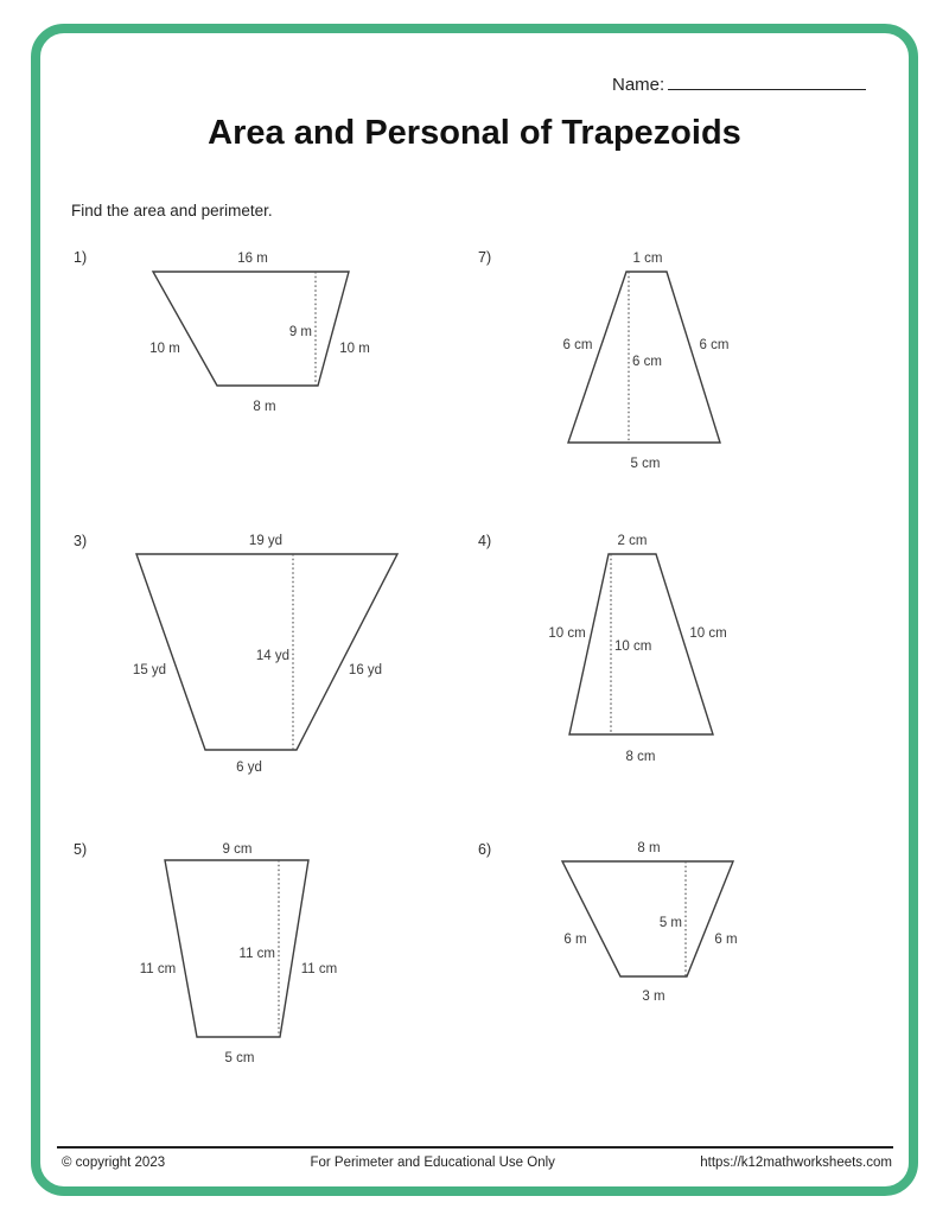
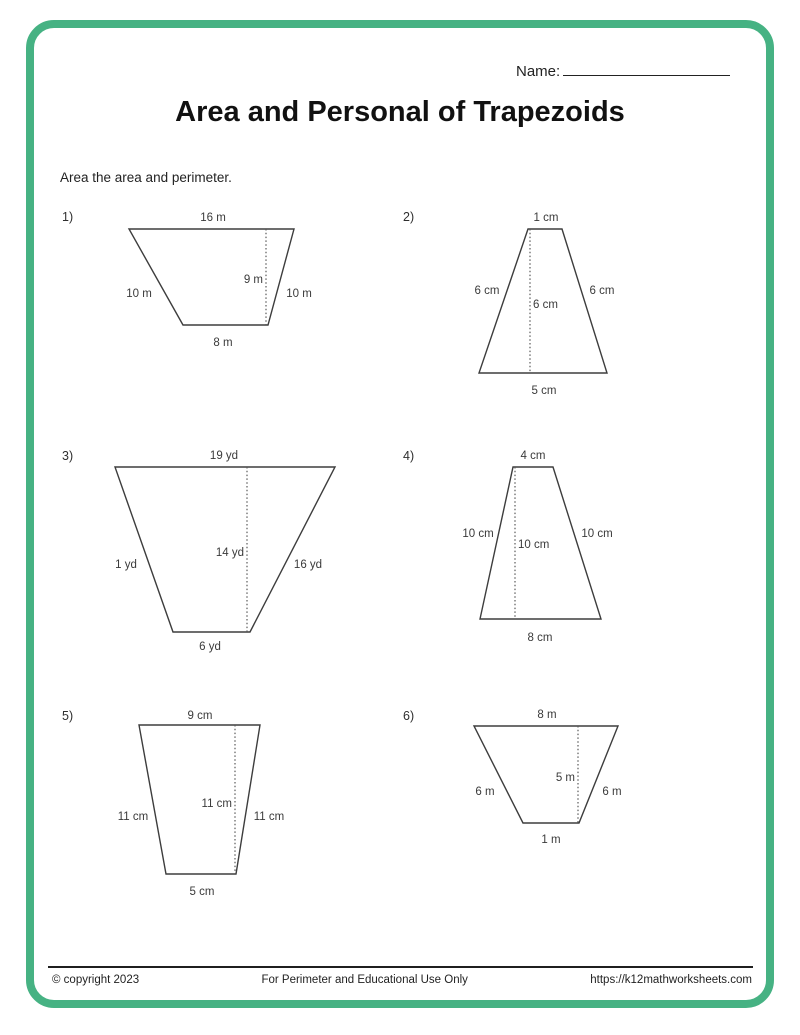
  Name:
  Area and Personal of Trapezoids
- Find the area and perimeter.
+ Area the area and perimeter.
  1)
  16 m
  9 m
  10 m
  10 m
  8 m
- 7)
+ 2)
  1 cm
  6 cm
  6 cm
  6 cm
  5 cm
  3)
  19 yd
  14 yd
- 15 yd
+ 1 yd
  16 yd
  6 yd
  4)
- 2 cm
+ 4 cm
  10 cm
  10 cm
  10 cm
  8 cm
  5)
  9 cm
  11 cm
  11 cm
  11 cm
  5 cm
  6)
  8 m
  5 m
  6 m
  6 m
- 3 m
+ 1 m
  © copyright 2023
  For Perimeter and Educational Use Only
  https://k12mathworksheets.com
